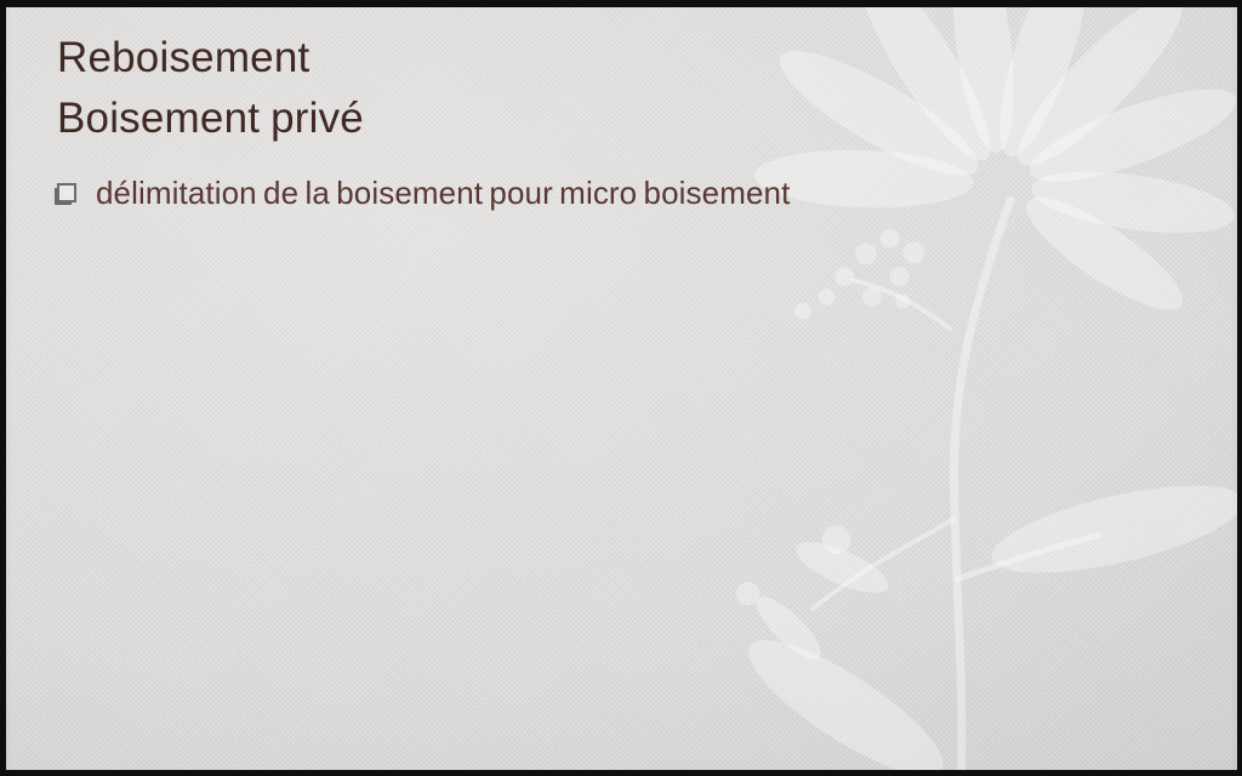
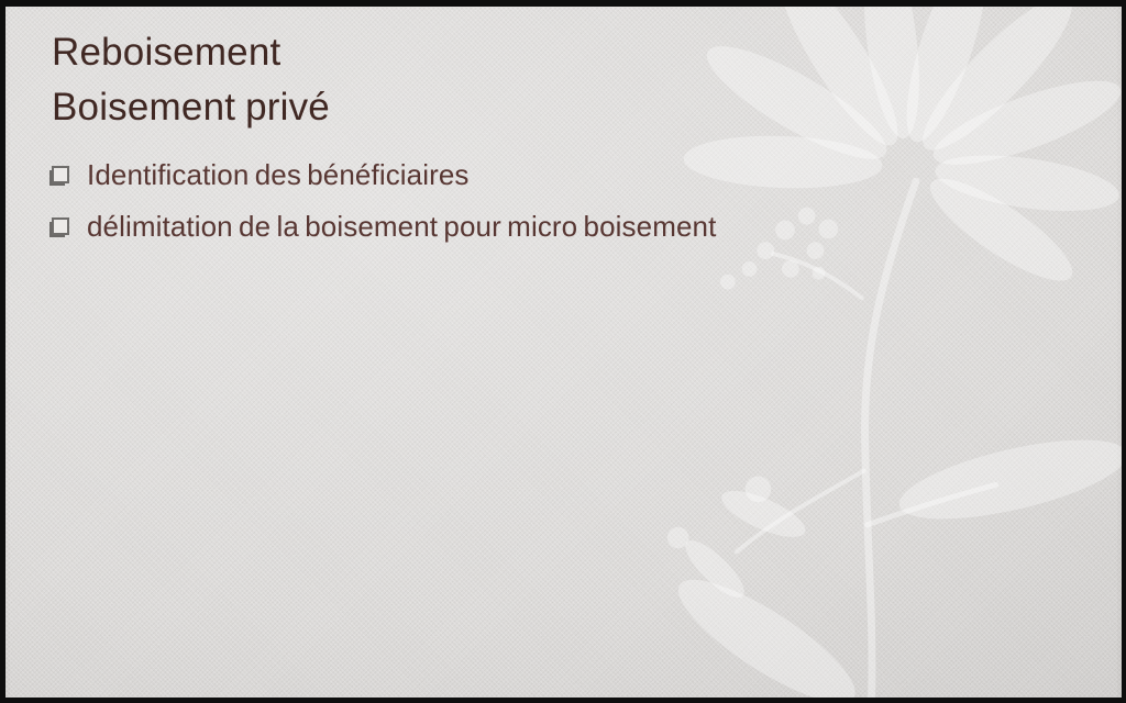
  Reboisement
  Boisement privé
+ Identification des bénéficiaires
  délimitation de la boisement pour micro boisement
